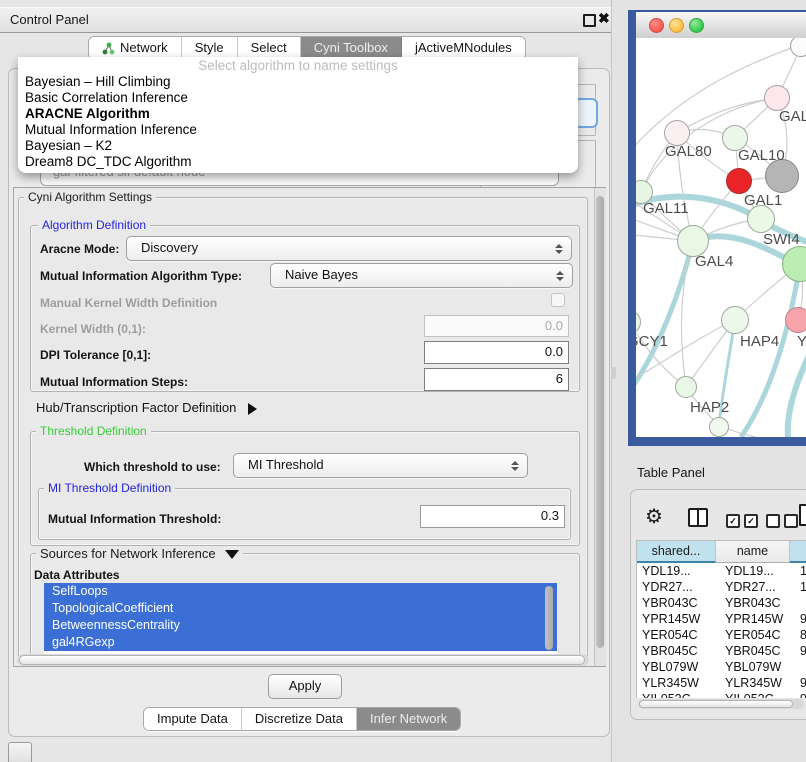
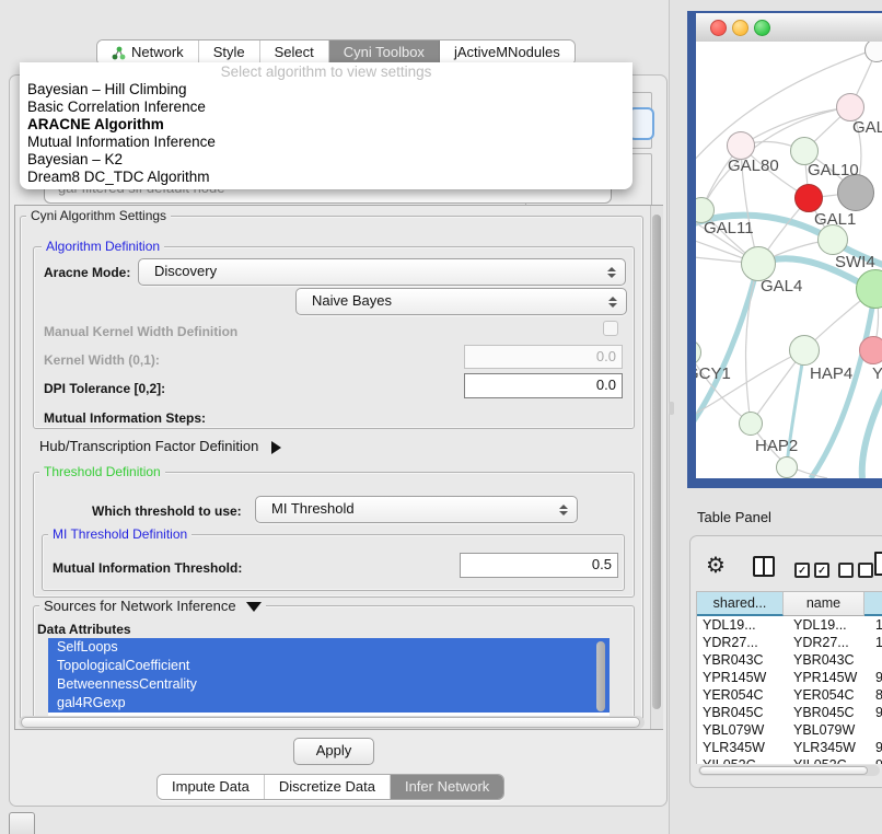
- Control Panel
- ✖
  Network
  Style
  Select
  Cyni Toolbox
  jActiveMNodules
  Cyni Algorithm Settings
  Algorithm Definition
  Aracne Mode:
  Discovery
- Mutual Information Algorithm Type:
  Naive Bayes
  Manual Kernel Width Definition
  Kernel Width (0,1):
  0.0
- DPI Tolerance [0,1]:
+ DPI Tolerance [0,2]:
  0.0
  Mutual Information Steps:
- 6
  Hub/Transcription Factor Definition
  Threshold Definition
  Which threshold to use:
  MI Threshold
  MI Threshold Definition
  Mutual Information Threshold:
- 0.3
+ 0.5
  Sources for Network Inference
  Data Attributes
  SelfLoops
  TopologicalCoefficient
  BetweennessCentrality
  gal4RGexp
  Apply
  Impute Data
  Discretize Data
  Infer Network
- Select algorithm to name settings
+ Select algorithm to view settings
  Bayesian – Hill Climbing
  Basic Correlation Inference
  ARACNE Algorithm
  Mutual Information Inference
  Bayesian – K2
  Dream8 DC_TDC Algorithm
  GAL
  GAL80
  GAL10
  GAL1
  GAL11
  SWI4
  GAL4
  CY1
  HAP4
  Y
  HAP2
  Table Panel
  ⚙
  ✓ ✓
  shared...
  name
  YDL19...
  YDL19...
  YDR27...
  YDR27...
  YBR043C
  YBR043C
  YPR145W
  YPR145W
  YER054C
  YER054C
  YBR045C
  YBR045C
  YBL079W
  YBL079W
  YLR345W
  YLR345W
